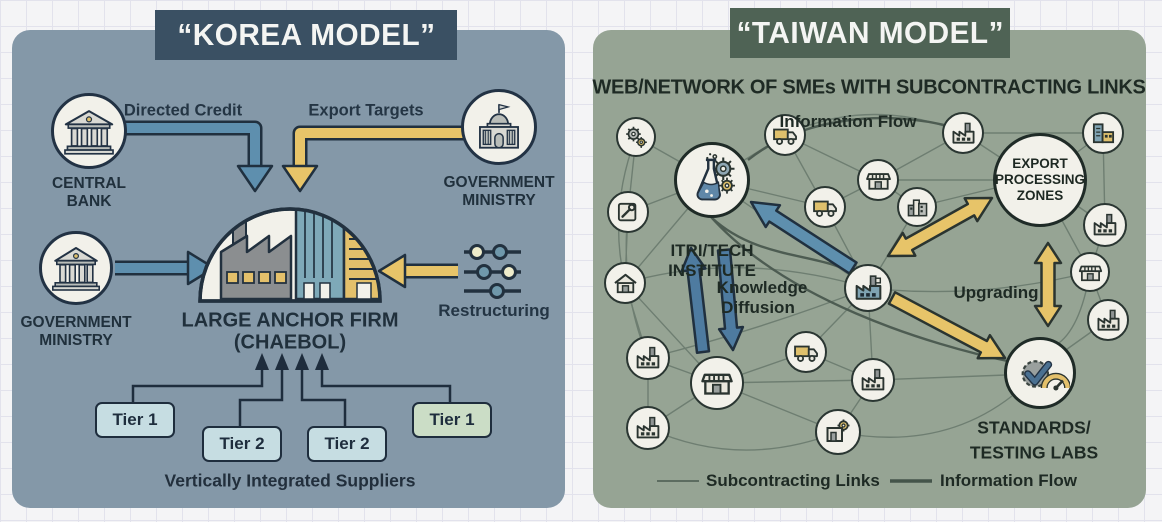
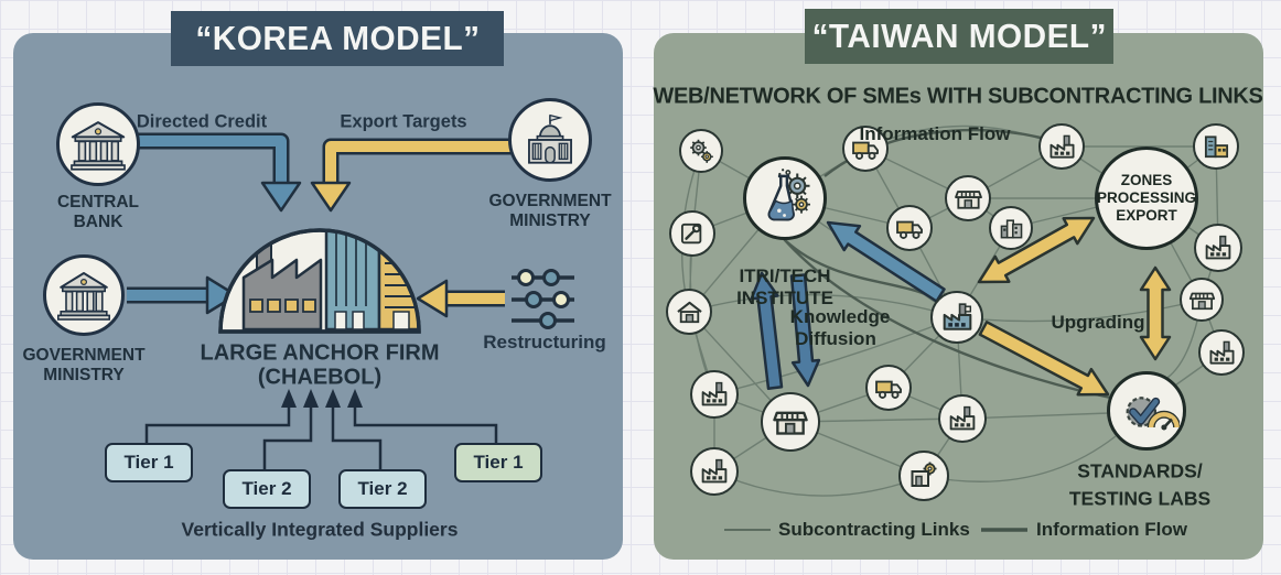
  “KOREA MODEL”
  “TAIWAN MODEL”
  CENTRAL
  BANK
  GOVERNMENT
  MINISTRY
  GOVERNMENT
  MINISTRY
  Directed Credit
  Export Targets
  Restructuring
  LARGE ANCHOR FIRM
  (CHAEBOL)
  Tier 1
  Tier 2
  Tier 2
  Tier 1
  Vertically Integrated Suppliers
  WEB/NETWORK OF SMEs WITH SUBCONTRACTING LINKS
  Information Flow
  ITRI/TECH
  INSTITUTE
  Knowledge
  Diffusion
  Upgrading
- EXPORT
+ ZONES
  PROCESSING
- ZONES
+ EXPORT
  STANDARDS/
  TESTING LABS
  Subcontracting Links
  Information Flow
